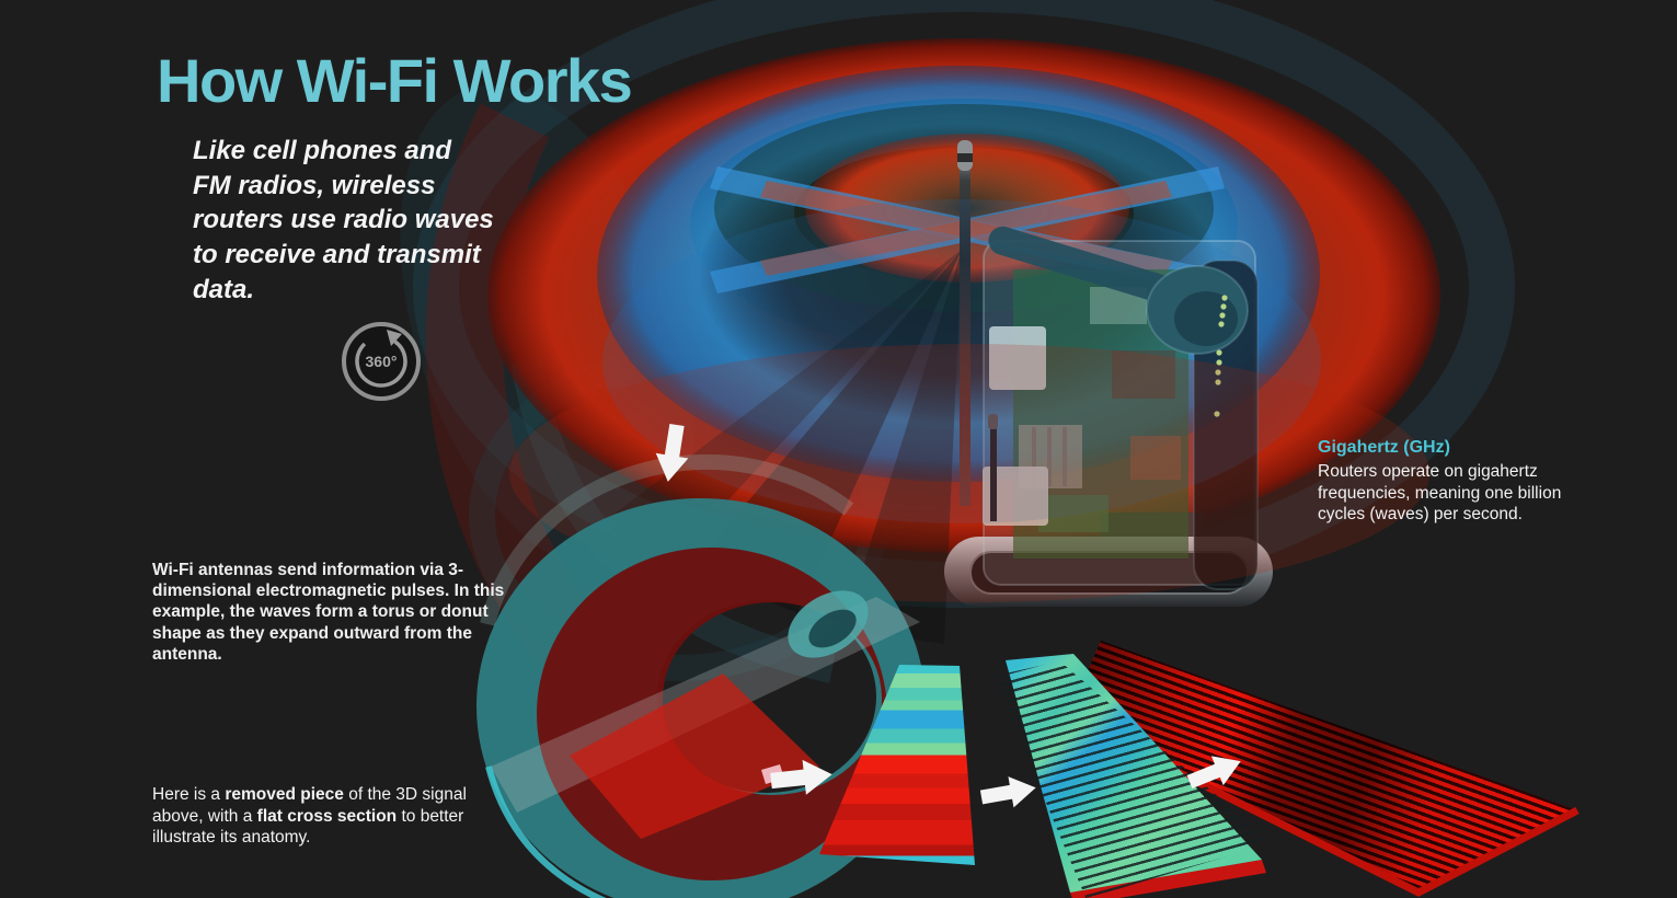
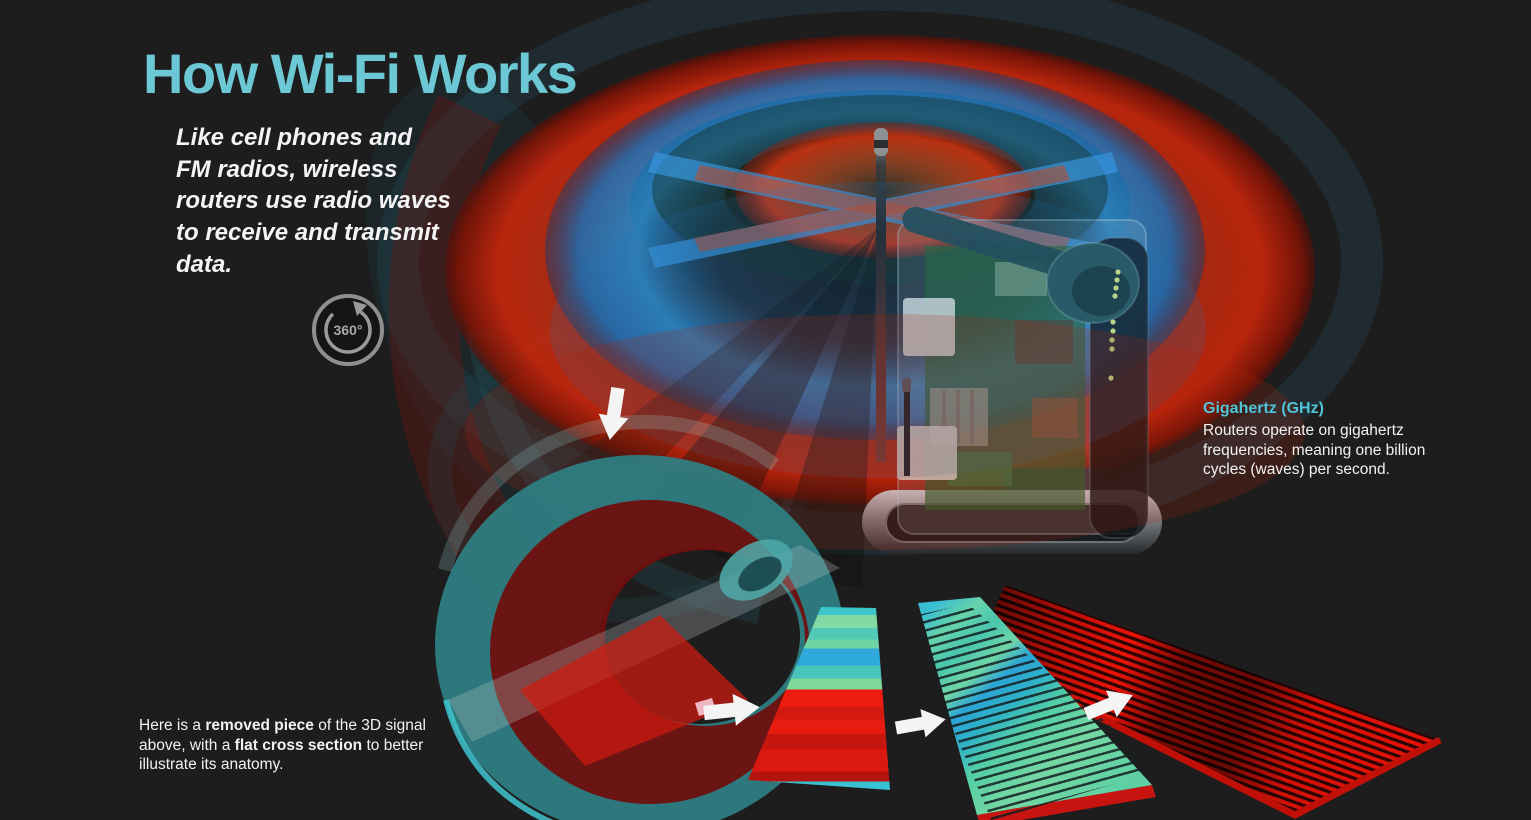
  How Wi-Fi Works
  Like cell phones and FM radios, wireless routers use radio waves to receive and transmit data.
  360°
- Wi-Fi antennas send information via 3-dimensional electromagnetic pulses. In this example, the waves form a torus or donut shape as they expand outward from the antenna.
  Here is a removed piece of the 3D signal above, with a flat cross section to better illustrate its anatomy.
  Gigahertz (GHz)
  Routers operate on gigahertz frequencies, meaning one billion cycles (waves) per second.
